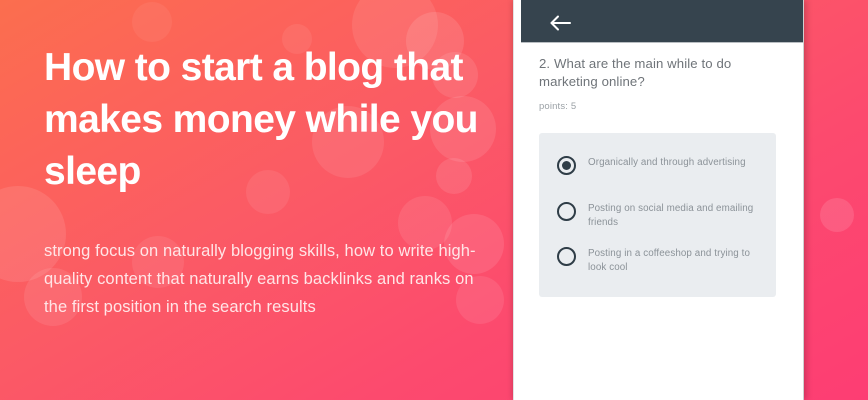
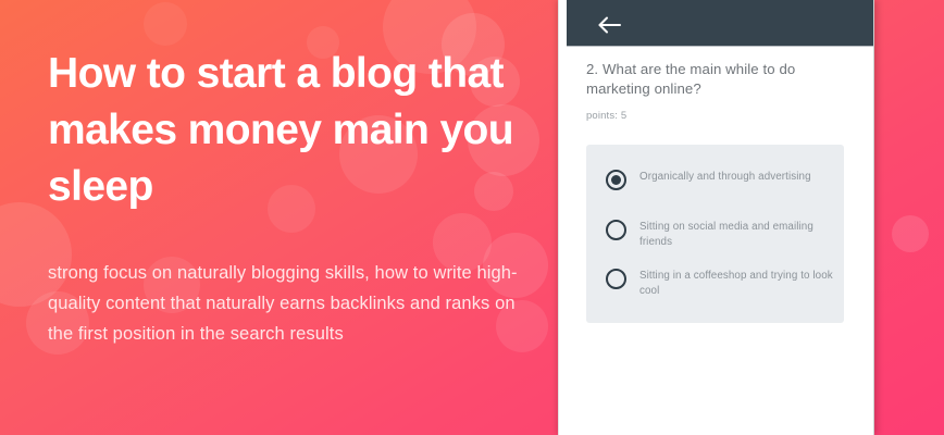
- How to start a blog that makes money while you sleep
+ How to start a blog that makes money main you sleep
  strong focus on naturally blogging skills, how to write high-quality content that naturally earns backlinks and ranks on the first position in the search results
  2. What are the main while to do marketing online?
  points: 5
  Organically and through advertising
- Posting on social media and emailing friends
+ Sitting on social media and emailing friends
- Posting in a coffeeshop and trying to look cool
+ Sitting in a coffeeshop and trying to look cool
